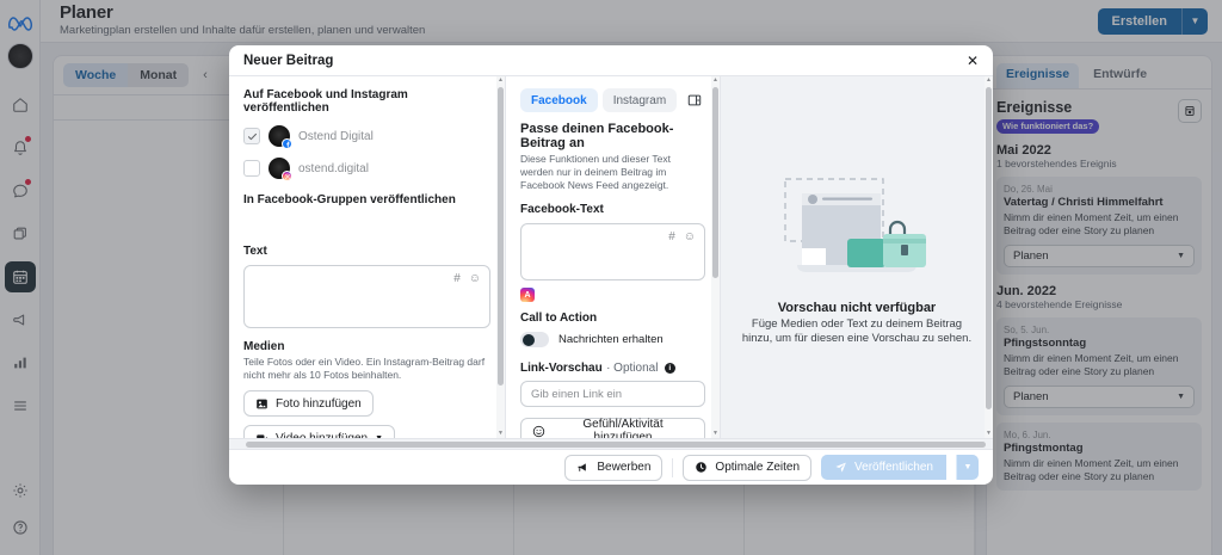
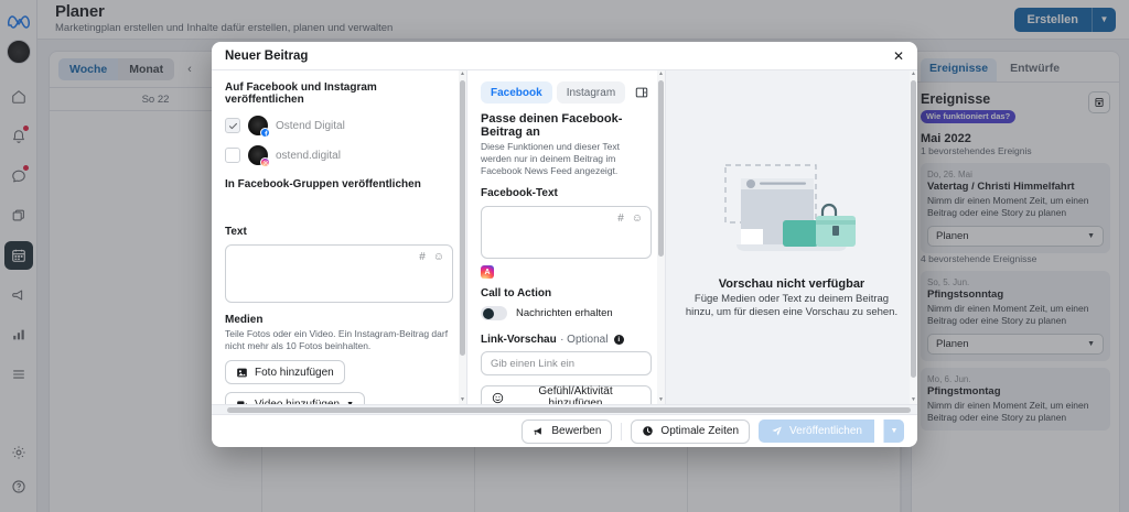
  Planer
  Marketingplan erstellen und Inhalte dafür erstellen, planen und verwalten
  Erstellen
  ▼
  Woche
  Monat
  ‹
+ So 22
  Ereignisse
  Entwürfe
  Ereignisse
  Wie funktioniert das?
  Mai 2022
  1 bevorstehendes Ereignis
  Do, 26. Mai
  Vatertag / Christi Himmelfahrt
  Nimm dir einen Moment Zeit, um einen Beitrag oder eine Story zu planen
  Planen
- Jun. 2022
  4 bevorstehende Ereignisse
  So, 5. Jun.
  Pfingstsonntag
  Nimm dir einen Moment Zeit, um einen Beitrag oder eine Story zu planen
  Planen
  Mo, 6. Jun.
  Pfingstmontag
  Nimm dir einen Moment Zeit, um einen Beitrag oder eine Story zu planen
  Neuer Beitrag
  ✕
  Auf Facebook und Instagram veröffentlichen
  Ostend Digital
  ostend.digital
  In Facebook-Gruppen veröffentlichen
  Text
  #
  ☺
  Medien
  Teile Fotos oder ein Video. Ein Instagram-Beitrag darf nicht mehr als 10 Fotos beinhalten.
  Foto hinzufügen
  Facebook
  Instagram
  Passe deinen Facebook-Beitrag an
  Diese Funktionen und dieser Text werden nur in deinem Beitrag im Facebook News Feed angezeigt.
  Facebook-Text
  #
  ☺
  Call to Action
  Nachrichten erhalten
  Link-Vorschau · Optional
  Gib einen Link ein
  Vorschau nicht verfügbar
  Füge Medien oder Text zu deinem Beitrag hinzu, um für diesen eine Vorschau zu sehen.
  Bewerben
  Optimale Zeiten
  Veröffentlichen
